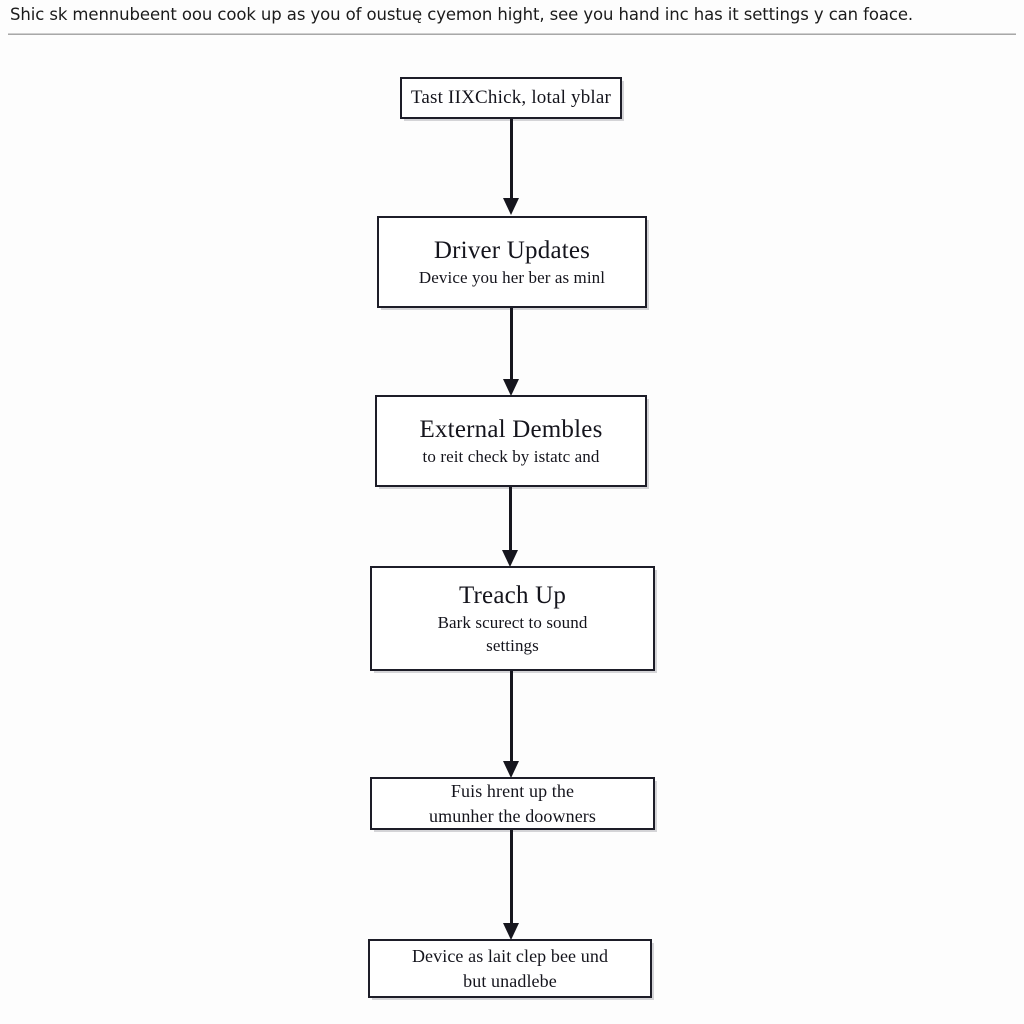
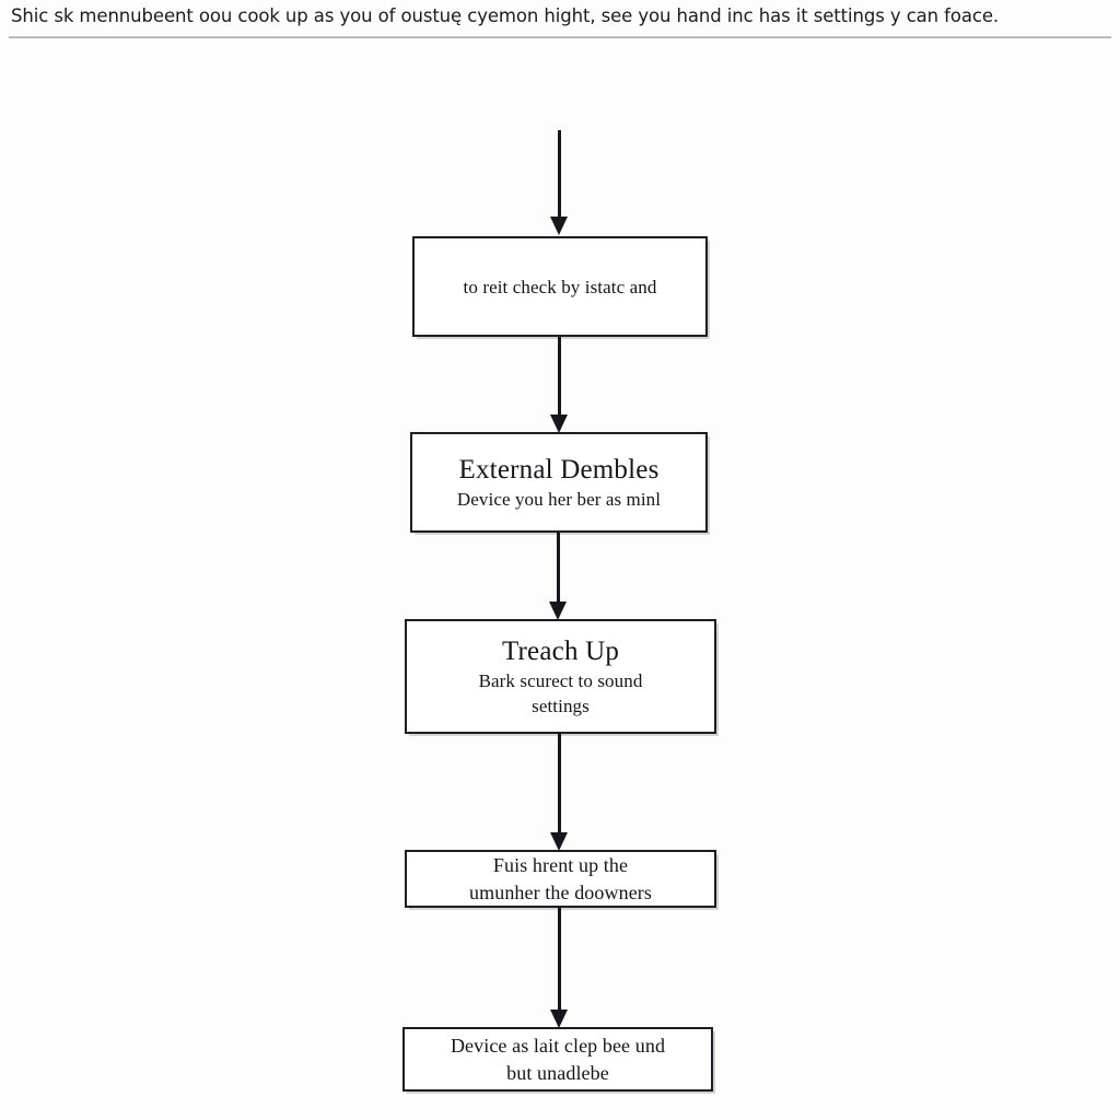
  Shic sk mennubeent oou cook up as you of oustuę cyemon hight, see you hand inc has it settings y can foace.
- Tast IIXChick, lotal yblar
- Driver Updates
- Device you her ber as minl
+ to reit check by istatc and
  External Dembles
- to reit check by istatc and
+ Device you her ber as minl
  Treach Up
  Bark scurect to sound
  settings
  Fuis hrent up the
  umunher the doowners
  Device as lait clep bee und
  but unadlebe
